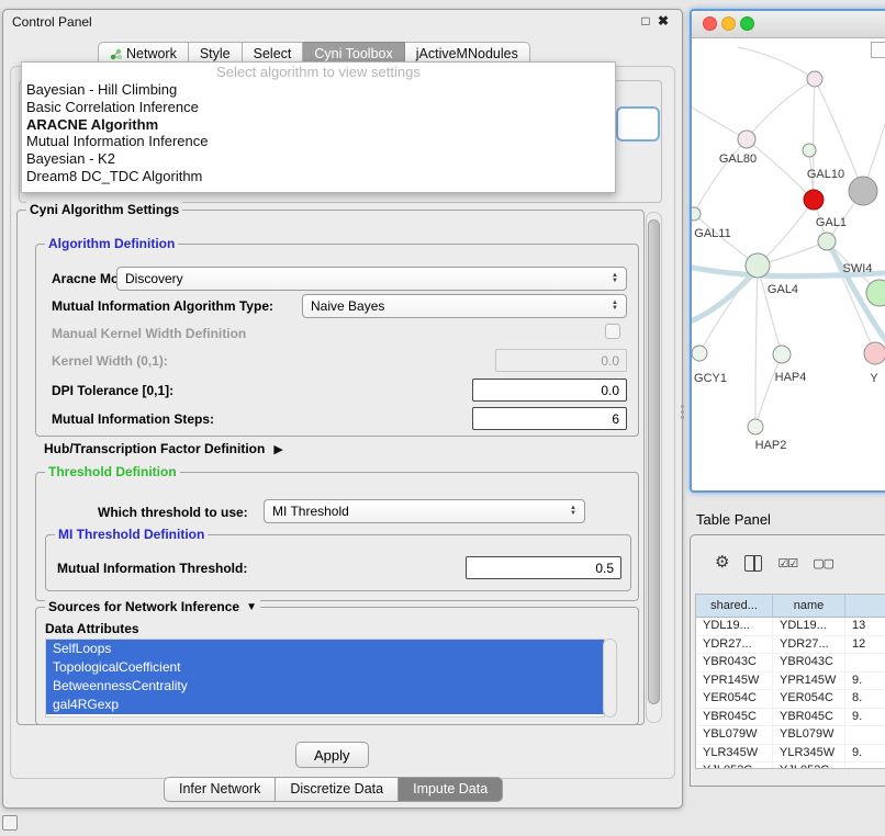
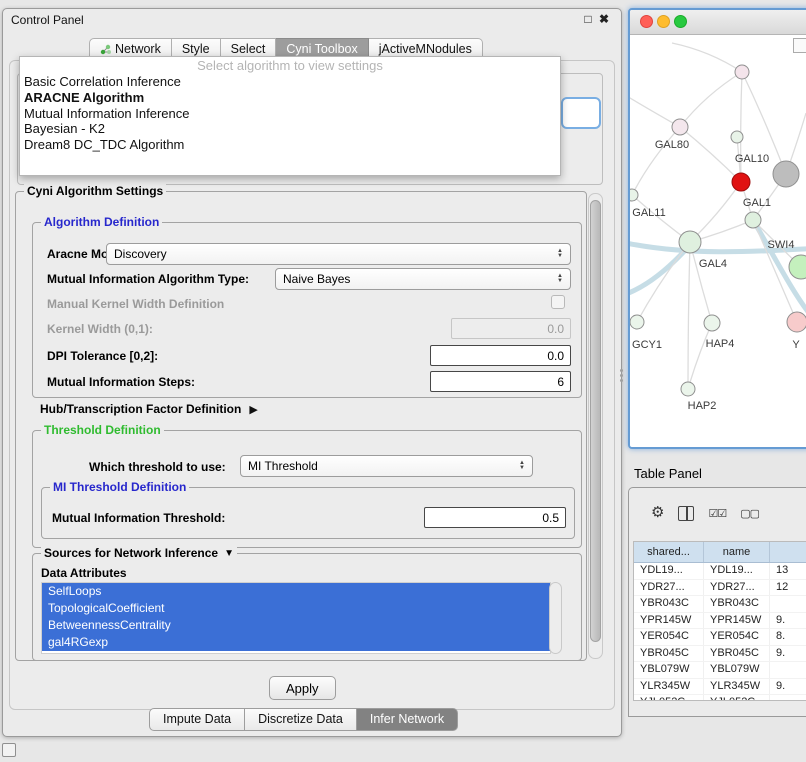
  Control Panel
  □
  ✖
  Network
  Style
  Select
  Cyni Toolbox
  jActiveMNodules
  Select algorithm to view settings
- Bayesian - Hill Climbing
  Basic Correlation Inference
  ARACNE Algorithm
  Mutual Information Inference
  Bayesian - K2
  Dream8 DC_TDC Algorithm
  Cyni Algorithm Settings
  Algorithm Definition
  Aracne Mo
  Discovery
  Mutual Information Algorithm Type:
  Naive Bayes
  Manual Kernel Width Definition
  Kernel Width (0,1):
  0.0
- DPI Tolerance [0,1]:
+ DPI Tolerance [0,2]:
  0.0
  Mutual Information Steps:
  6
  Hub/Transcription Factor Definition
  ▶
  Threshold Definition
  Which threshold to use:
  MI Threshold
  MI Threshold Definition
  Mutual Information Threshold:
  0.5
  Sources for Network Inference
  ▼
  Data Attributes
  SelfLoops
  TopologicalCoefficient
  BetweennessCentrality
  gal4RGexp
  Apply
- Infer Network
+ Impute Data
  Discretize Data
- Impute Data
+ Infer Network
  GAL80
  GAL10
  GAL11
  GAL1
  SWI4
  GAL4
  GCY1
  HAP4
  HAP2
  Y
  Table Panel
  ⚙
  ☑☑
  ▢▢
  shared...
  name
  YDL19...
  YDL19...
  13
  YDR27...
  YDR27...
  12
  YBR043C
  YBR043C
  YPR145W
  YPR145W
  9.
  YER054C
  YER054C
  8.
  YBR045C
  YBR045C
  9.
  YBL079W
  YBL079W
  YLR345W
  YLR345W
  9.
